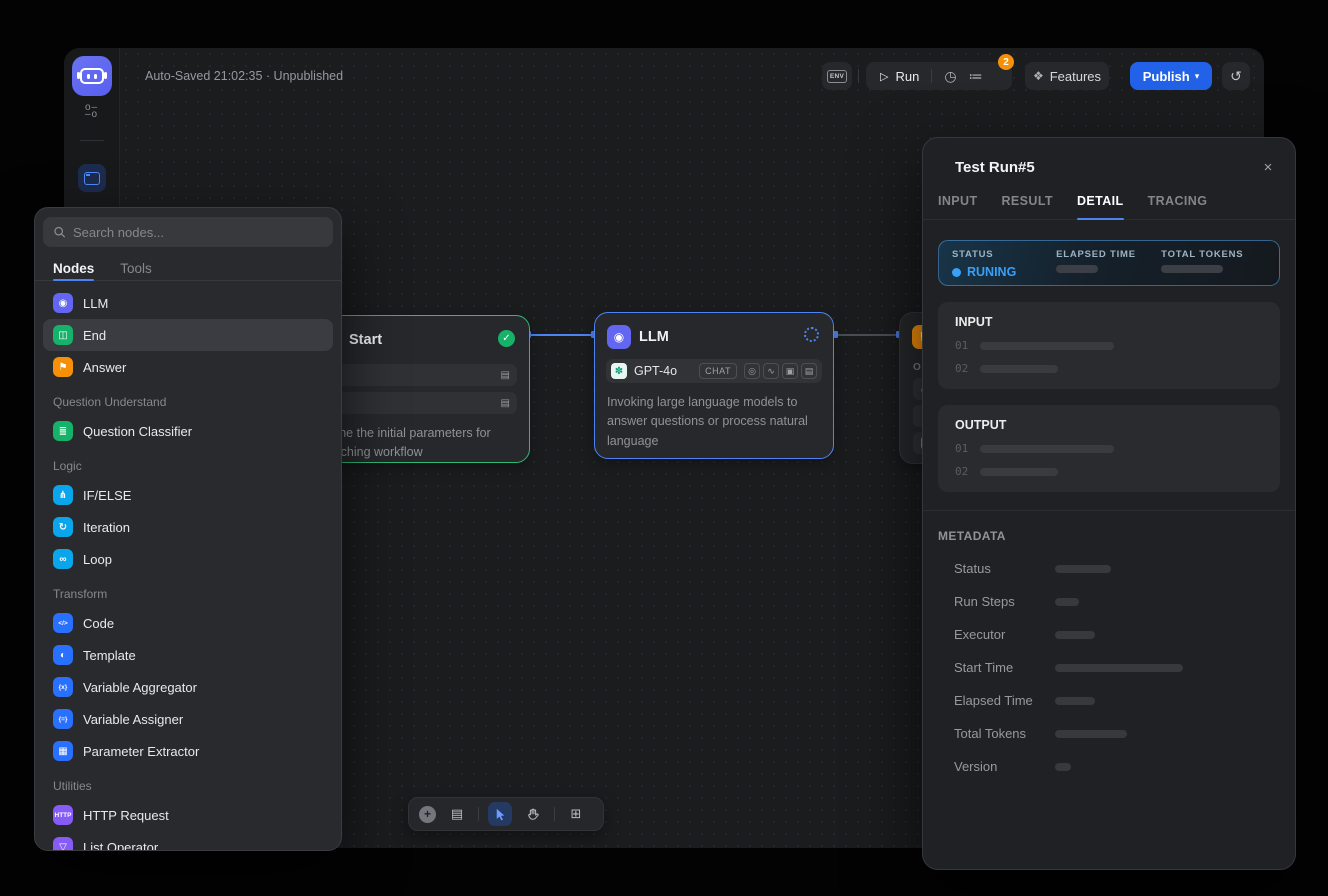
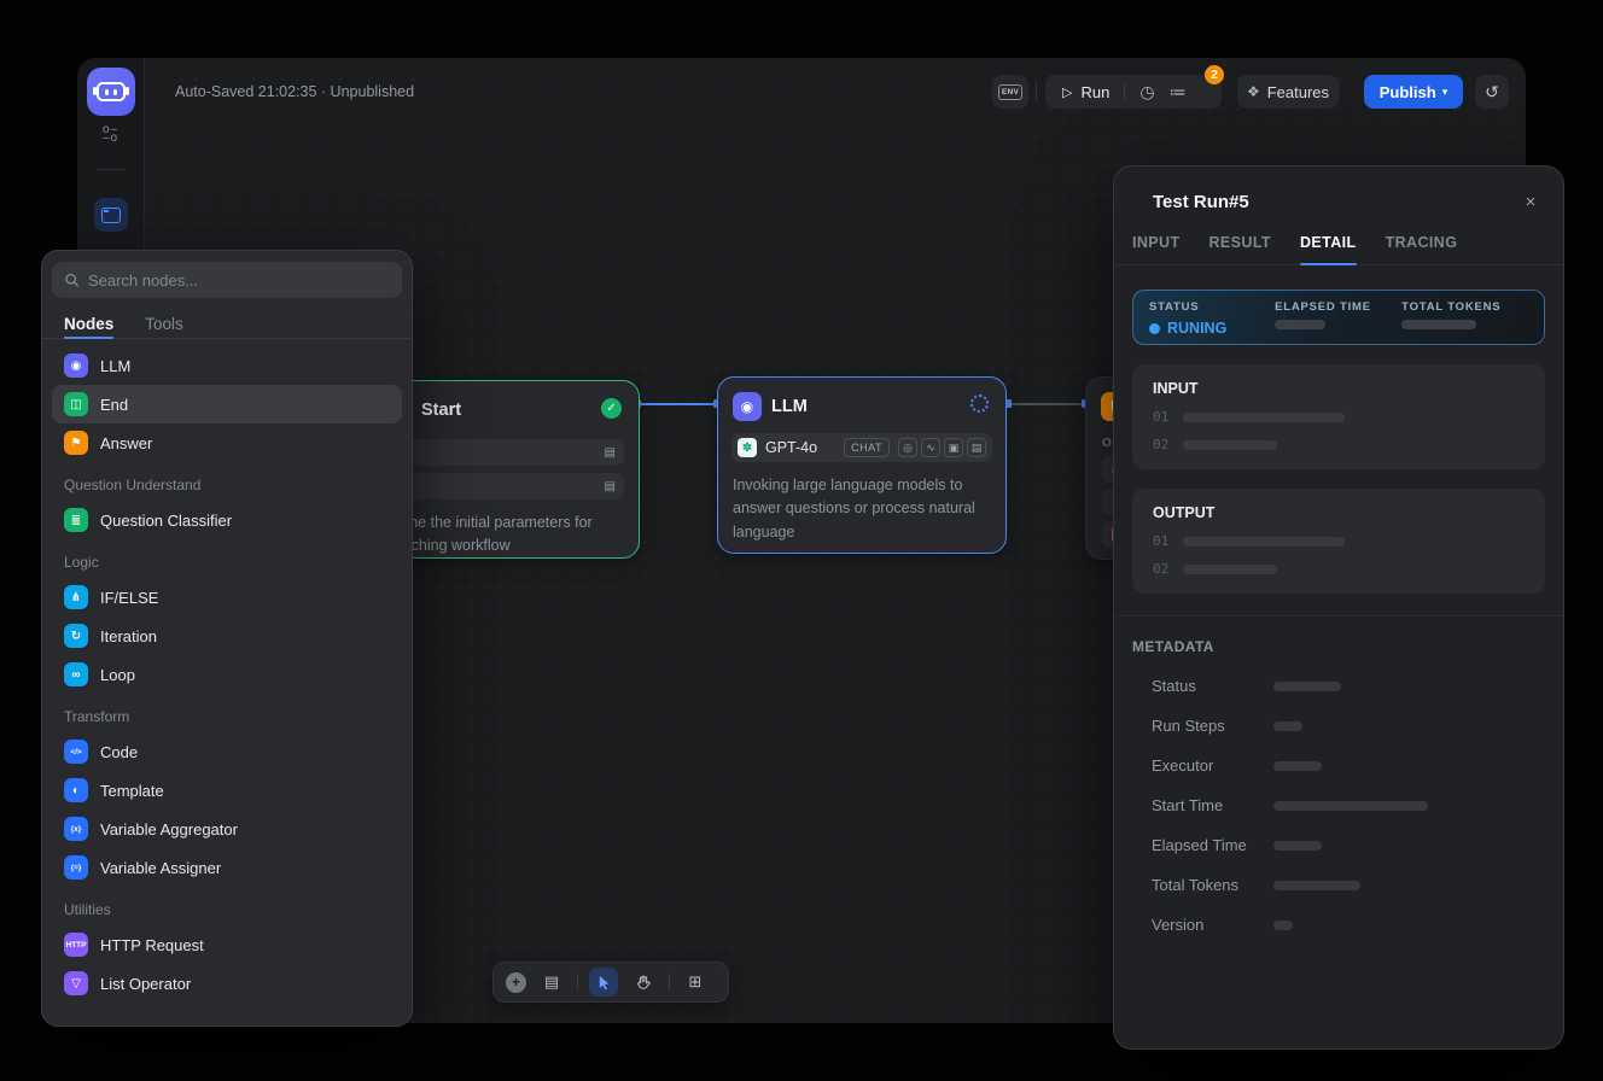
  Start
  ✓
  ▤
  ▤
  ne the initial parameters for ching workflow
  ◉
  LLM
  ✽
  GPT-4o
  CHAT
  ◎
  ∿
  ▣
  ▤
  Invoking large language models to answer questions or process natural language
  +
  ▤
  ⊞
  Auto-Saved 21:02:35 · Unpublished
  ▷
  Run
  ◷
  ≔
  2
  ❖
  Features
  Publish
  ▾
  ↺
  Search nodes...
  Nodes
  Tools
  ◉
  LLM
  ◫
  End
  ⚑
  Answer
  Question Understand
  ≣
  Question Classifier
  Logic
  ⋔
  IF/ELSE
  ↻
  Iteration
  ∞
  Loop
  Transform
  Code
  ◐
  Template
  Variable Aggregator
  Variable Assigner
- ▦
- Parameter Extractor
  Utilities
  HTTP Request
  ▽
  List Operator
  Test Run#5
  ×
  INPUT
  RESULT
  DETAIL
  TRACING
  STATUS
  RUNING
  ELAPSED TIME
  TOTAL TOKENS
  INPUT
  01
  02
  OUTPUT
  01
  02
  METADATA
  Status
  Run Steps
  Executor
  Start Time
  Elapsed Time
  Total Tokens
  Version
